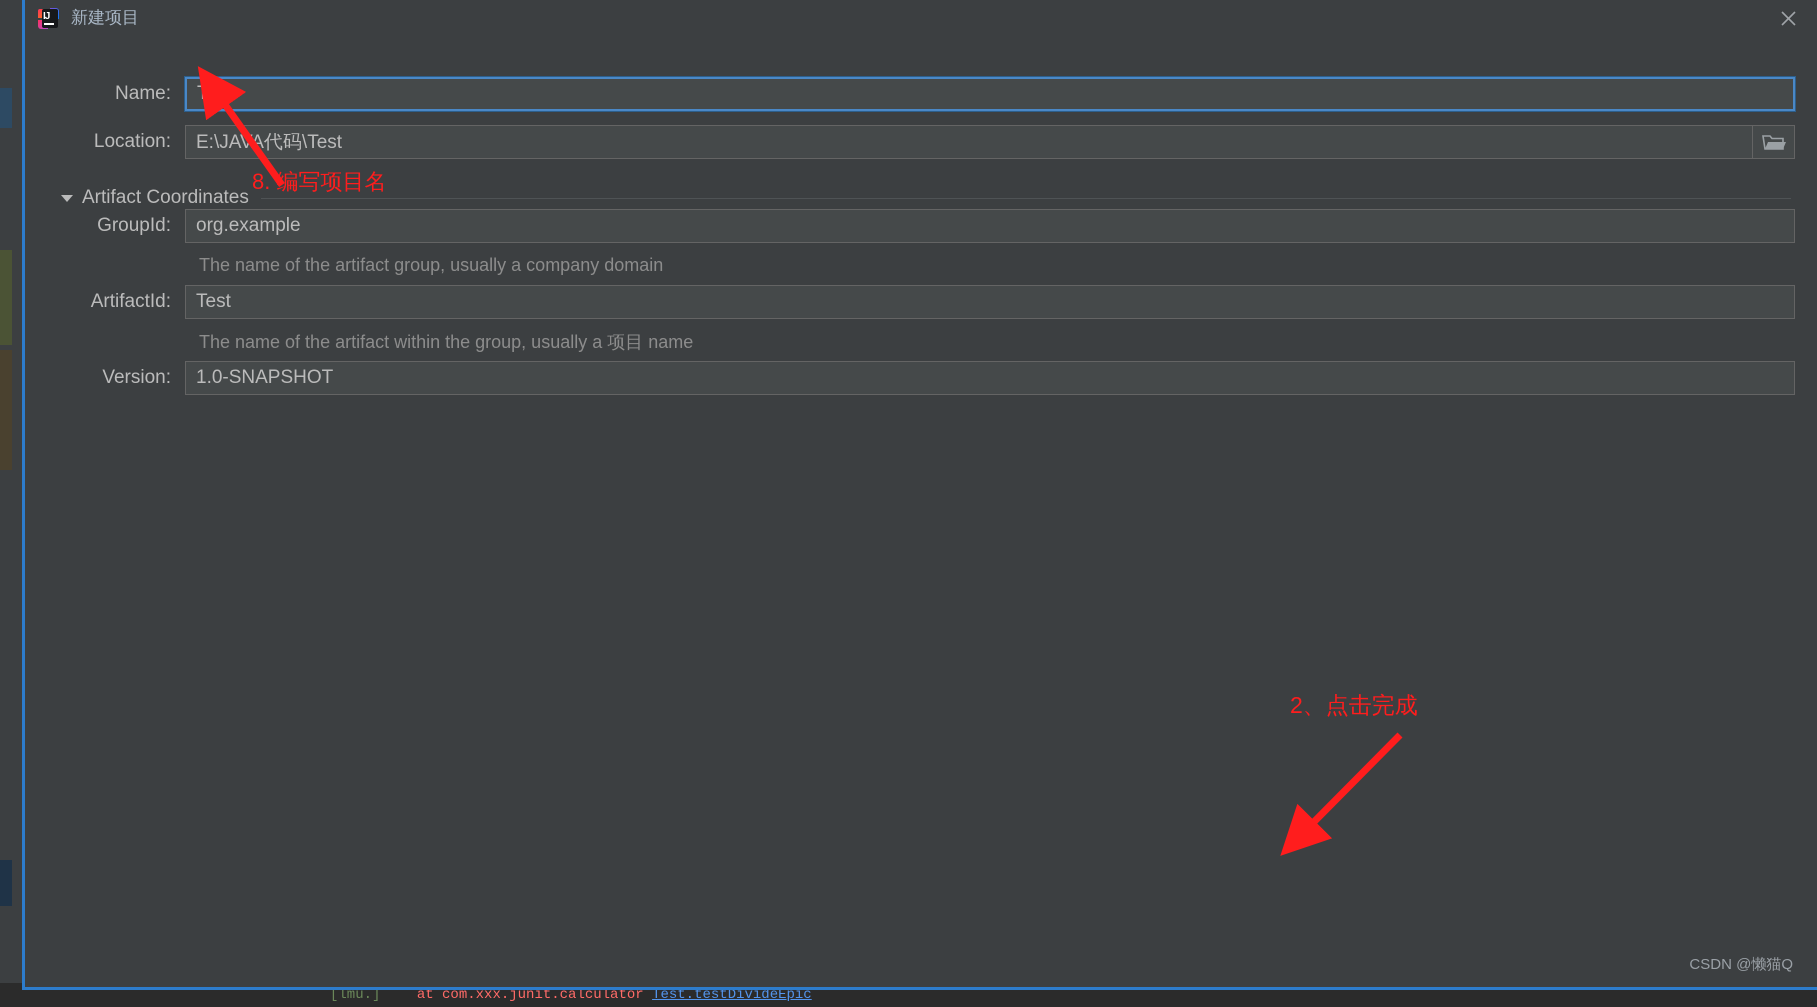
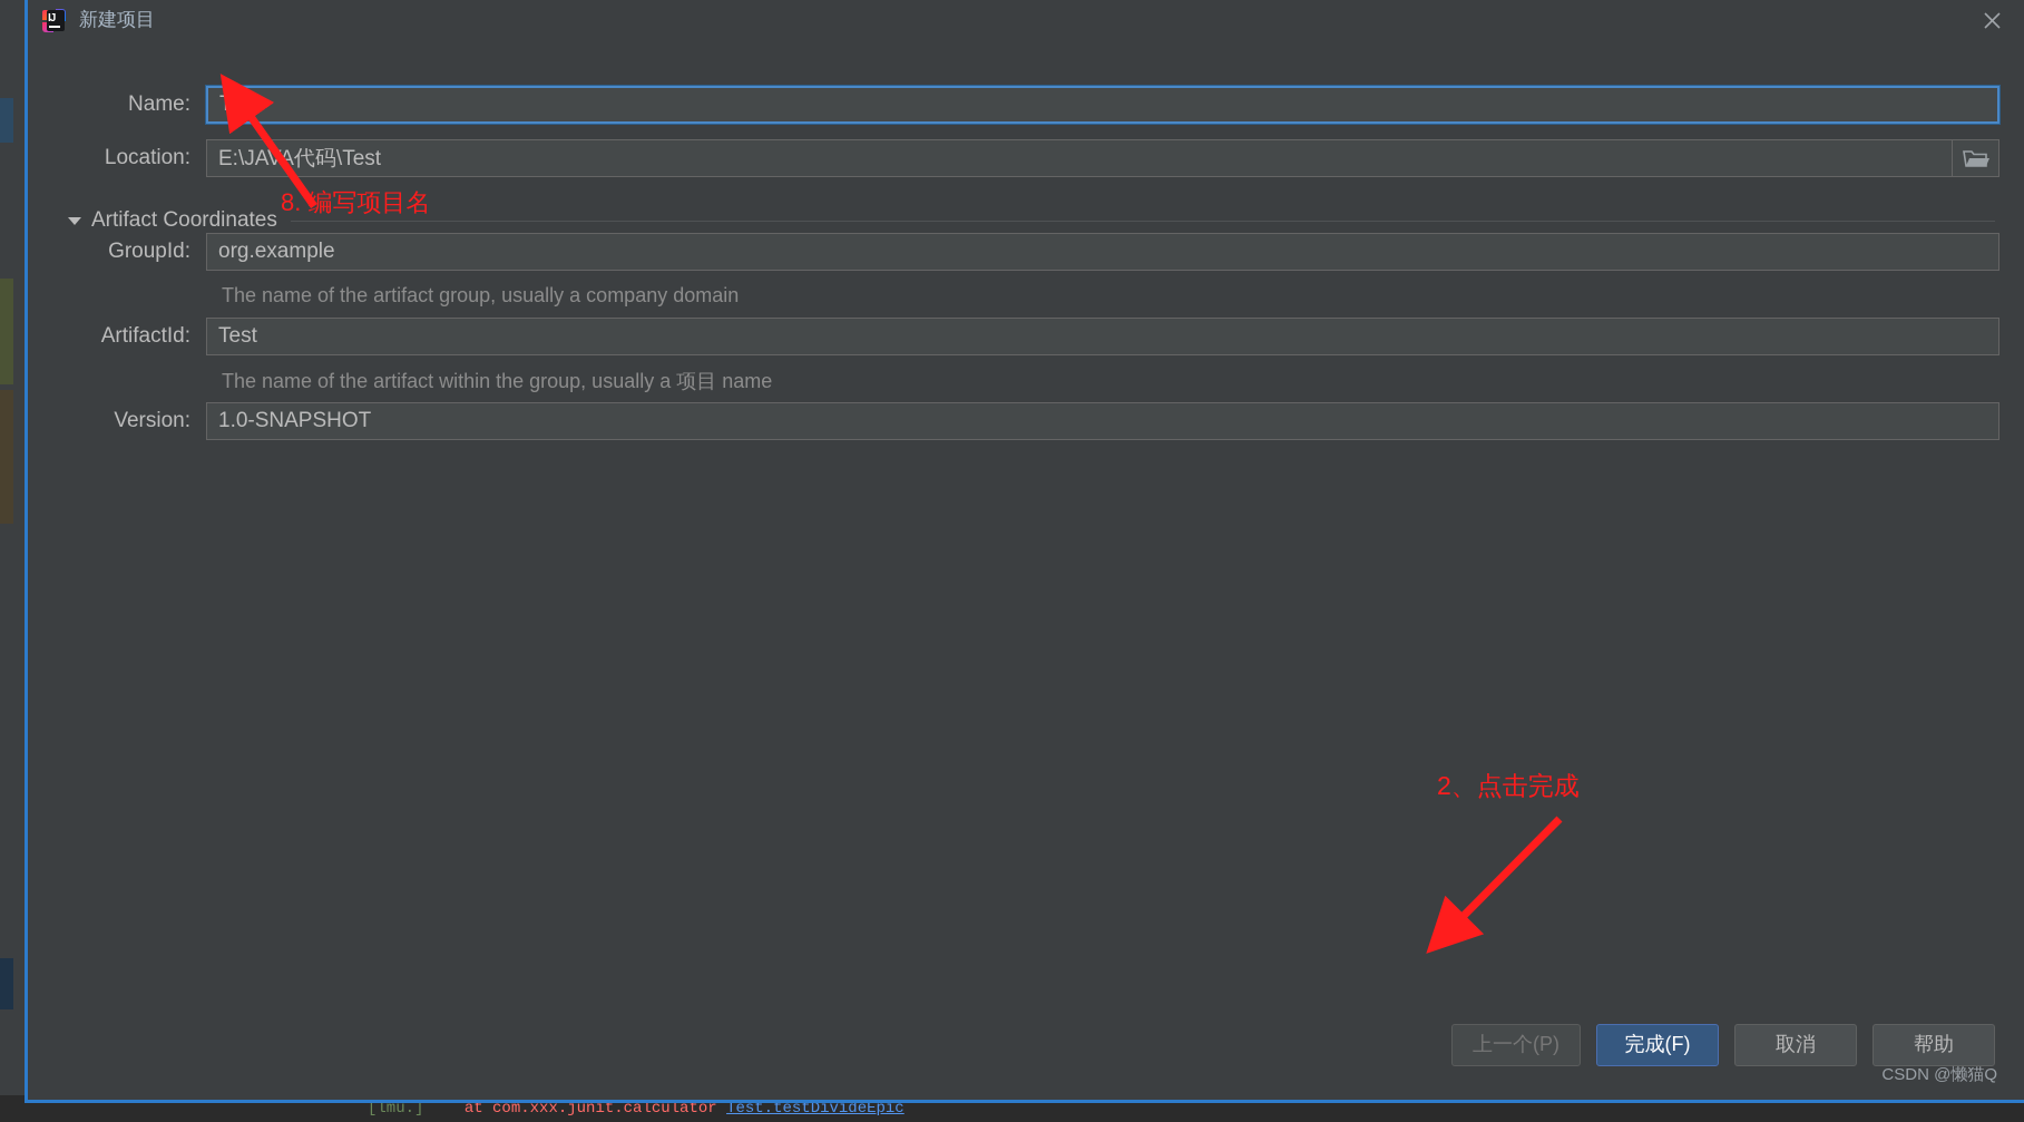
  [lmu.] at com.xxx.junit.calculator Test.testDivideEpic
  IJ
  新建项目
  Name:
  Test
  Location:
  E:\JAVA代码\Test
  Artifact Coordinates
  GroupId:
  org.example
  The name of the artifact group, usually a company domain
  ArtifactId:
  Test
  The name of the artifact within the group, usually a 项目 name
  Version:
  1.0-SNAPSHOT
+ 上一个(P)
+ 完成(F)
+ 取消
+ 帮助
  CSDN @懒猫Q
  8. 编写项目名
  2、点击完成
